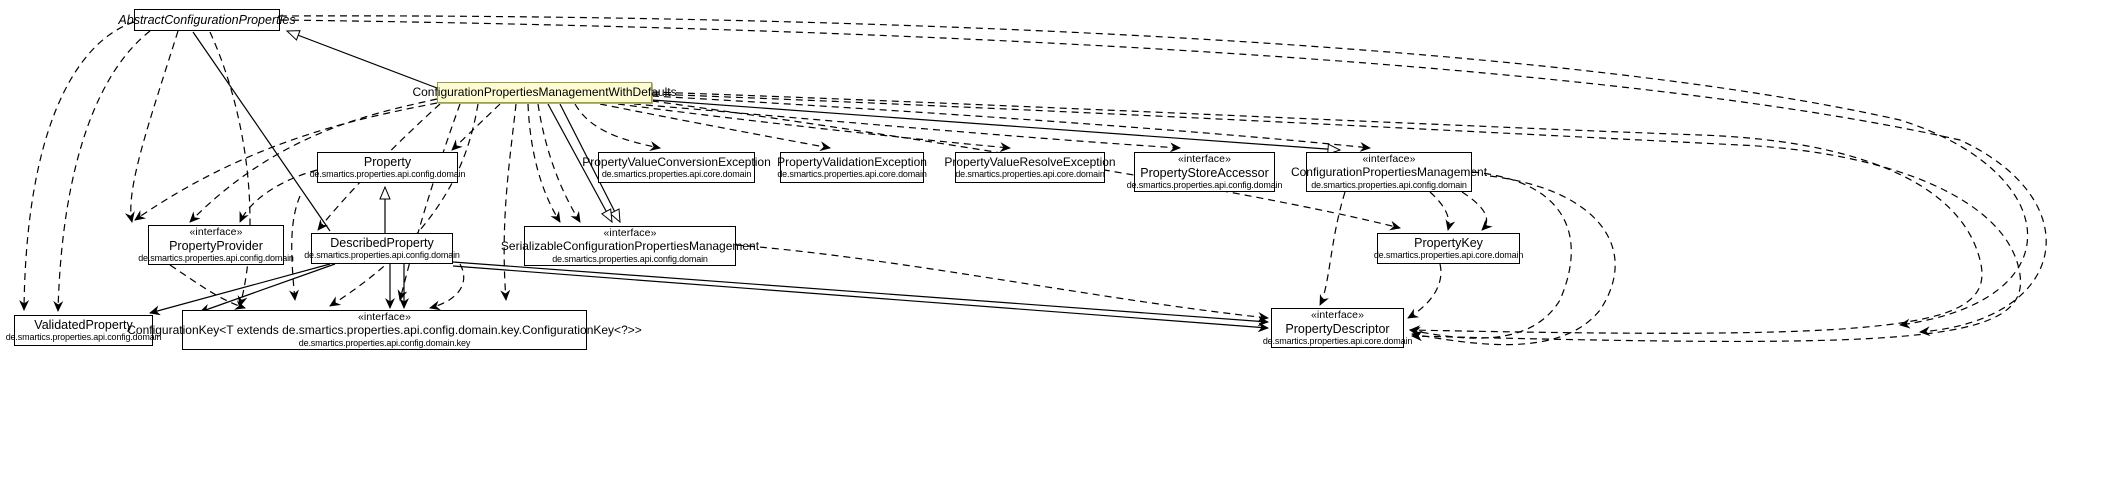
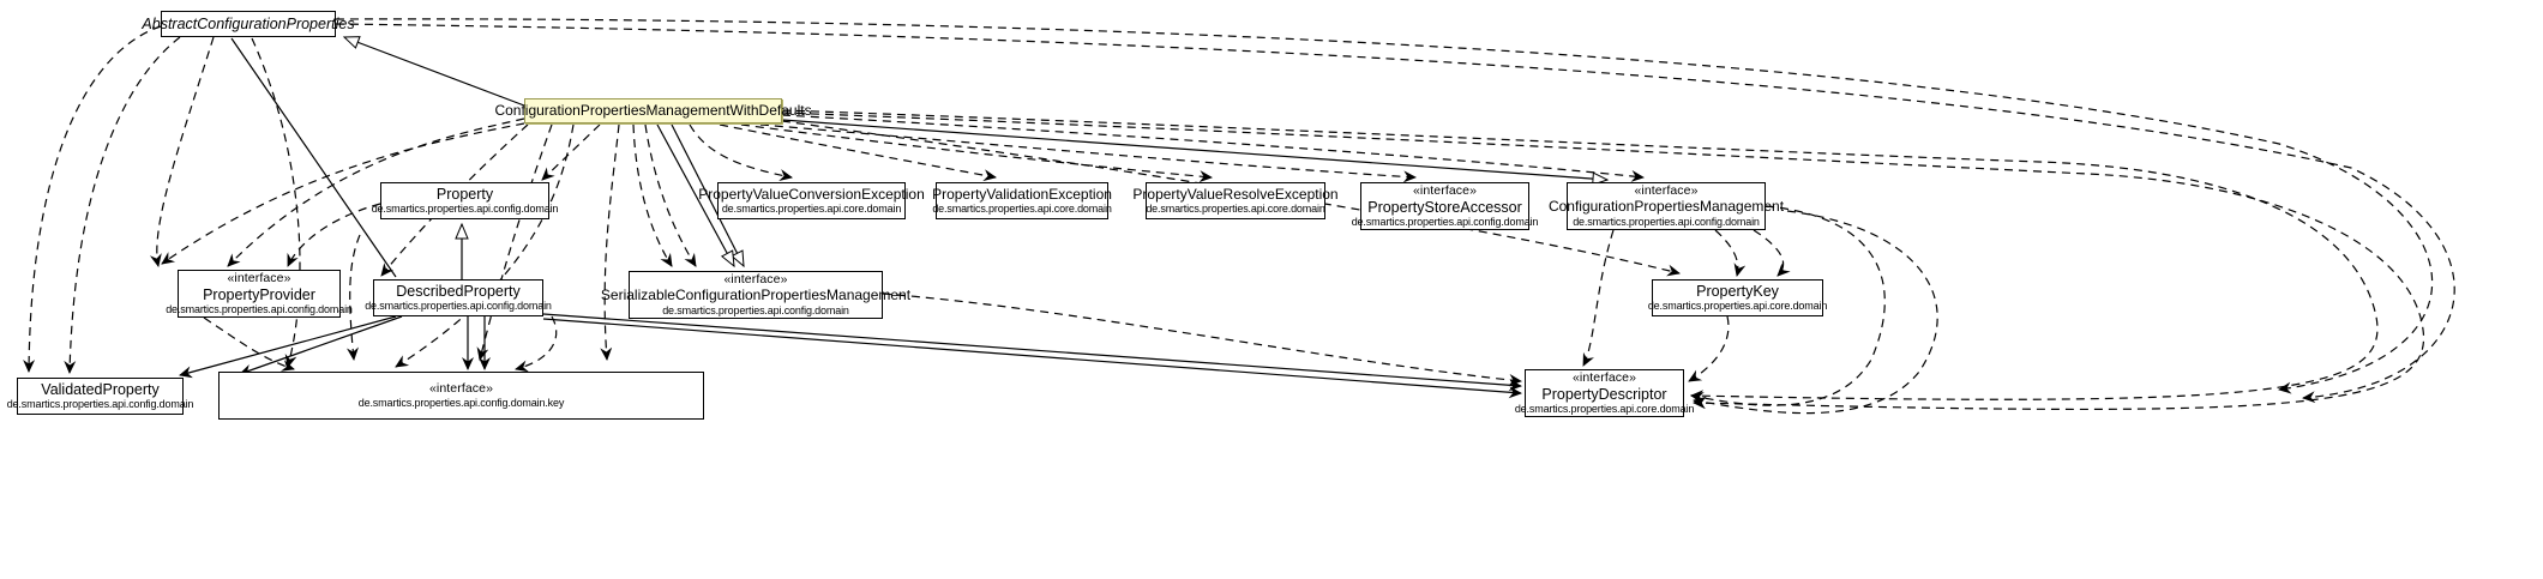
  AbstractConfigurationProperties
  ConfigurationPropertiesManagementWithDefaults
  Property
  de.smartics.properties.api.config.domain
  PropertyValueConversionException
  de.smartics.properties.api.core.domain
  PropertyValidationException
  de.smartics.properties.api.core.domain
  PropertyValueResolveException
  de.smartics.properties.api.core.domain
  «interface»
  PropertyStoreAccessor
  de.smartics.properties.api.config.domain
  «interface»
  ConfigurationPropertiesManagement
  de.smartics.properties.api.config.domain
  «interface»
  PropertyProvider
  de.smartics.properties.api.config.domain
  DescribedProperty
  de.smartics.properties.api.config.domain
  «interface»
  SerializableConfigurationPropertiesManagement
  de.smartics.properties.api.config.domain
  PropertyKey
  de.smartics.properties.api.core.domain
  ValidatedProperty
  de.smartics.properties.api.config.domain
  «interface»
- ConfigurationKey<T extends de.smartics.properties.api.config.domain.key.ConfigurationKey<?>>
  de.smartics.properties.api.config.domain.key
  «interface»
  PropertyDescriptor
  de.smartics.properties.api.core.domain
